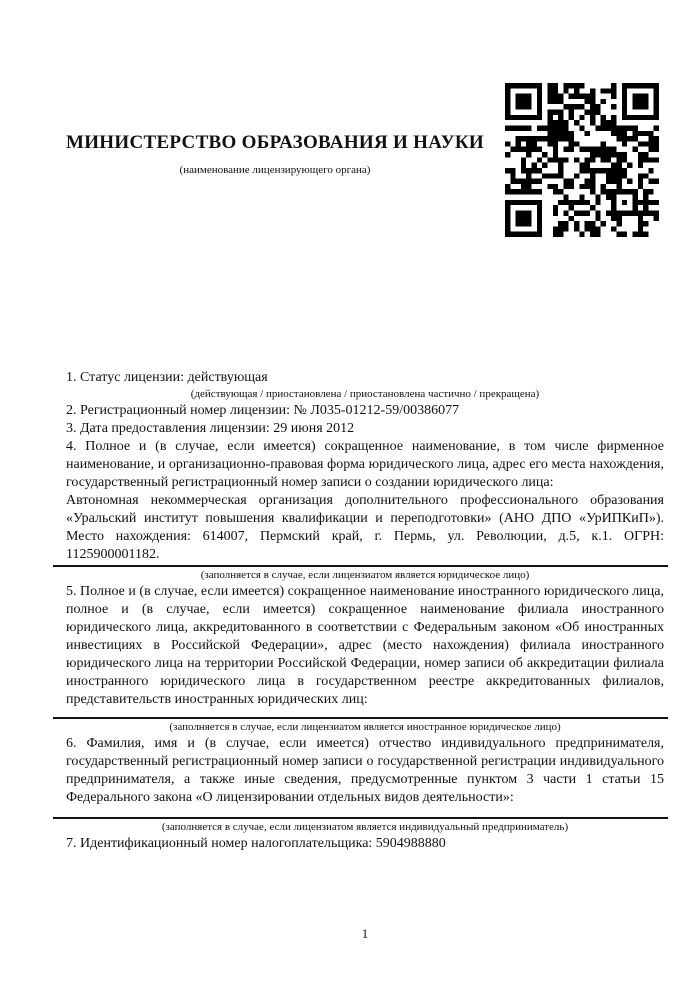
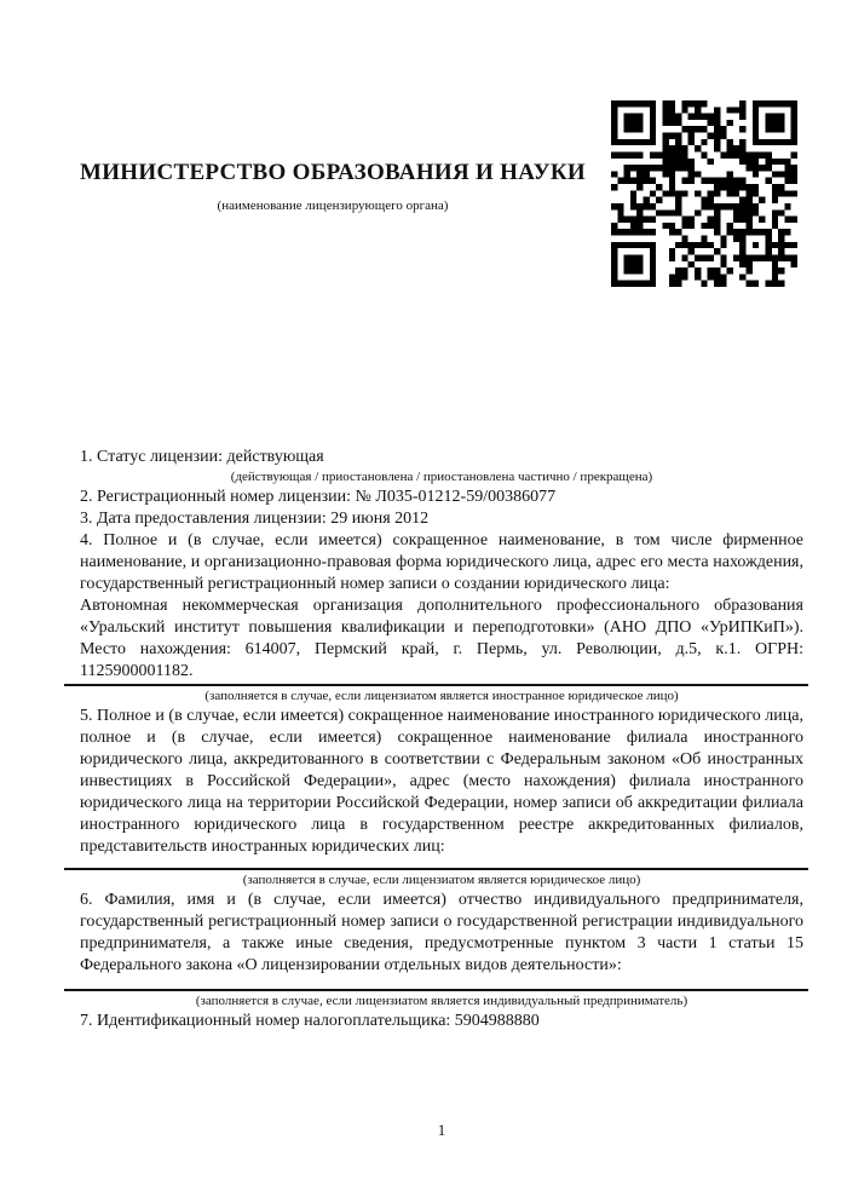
  МИНИСТЕРСТВО ОБРАЗОВАНИЯ И НАУКИ
  (наименование лицензирующего органа)
  1. Статус лицензии: действующая
  (действующая / приостановлена / приостановлена частично / прекращена)
  2. Регистрационный номер лицензии: № Л035-01212-59/00386077
  3. Дата предоставления лицензии: 29 июня 2012
  4. Полное и (в случае, если имеется) сокращенное наименование, в том числе фирменное наименование, и организационно-правовая форма юридического лица, адрес его места нахождения, государственный регистрационный номер записи о создании юридического лица:
  Автономная некоммерческая организация дополнительного профессионального образования «Уральский институт повышения квалификации и переподготовки» (АНО ДПО «УрИПКиП»). Место нахождения: 614007, Пермский край, г. Пермь, ул. Революции, д.5, к.1. ОГРН: 1125900001182.
- (заполняется в случае, если лицензиатом является юридическое лицо)
+ (заполняется в случае, если лицензиатом является иностранное юридическое лицо)
  5. Полное и (в случае, если имеется) сокращенное наименование иностранного юридического лица, полное и (в случае, если имеется) сокращенное наименование филиала иностранного юридического лица, аккредитованного в соответствии с Федеральным законом «Об иностранных инвестициях в Российской Федерации», адрес (место нахождения) филиала иностранного юридического лица на территории Российской Федерации, номер записи об аккредитации филиала иностранного юридического лица в государственном реестре аккредитованных филиалов, представительств иностранных юридических лиц:
- (заполняется в случае, если лицензиатом является иностранное юридическое лицо)
+ (заполняется в случае, если лицензиатом является юридическое лицо)
  6. Фамилия, имя и (в случае, если имеется) отчество индивидуального предпринимателя, государственный регистрационный номер записи о государственной регистрации индивидуального предпринимателя, а также иные сведения, предусмотренные пунктом 3 части 1 статьи 15 Федерального закона «О лицензировании отдельных видов деятельности»:
  (заполняется в случае, если лицензиатом является индивидуальный предприниматель)
  7. Идентификационный номер налогоплательщика: 5904988880
  1
